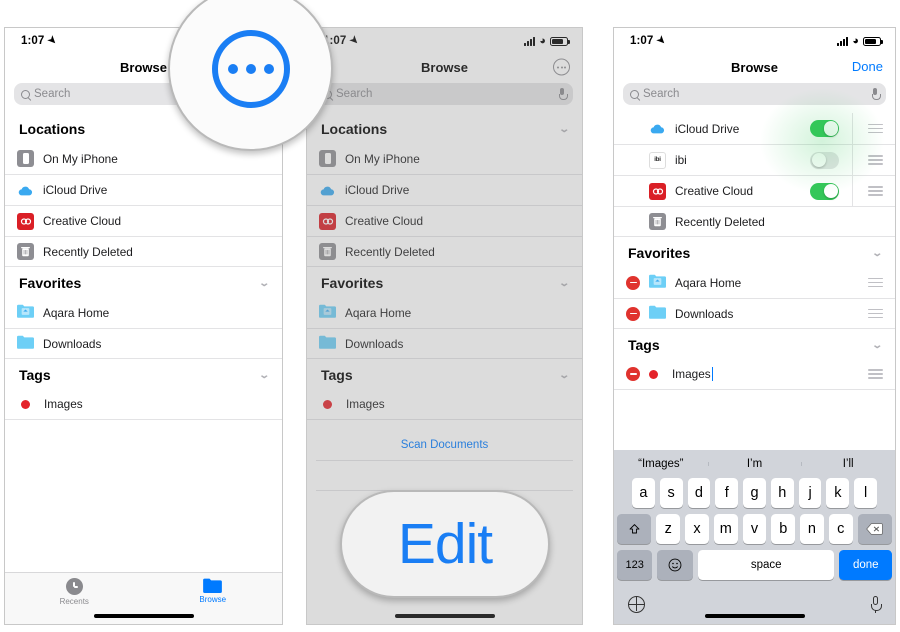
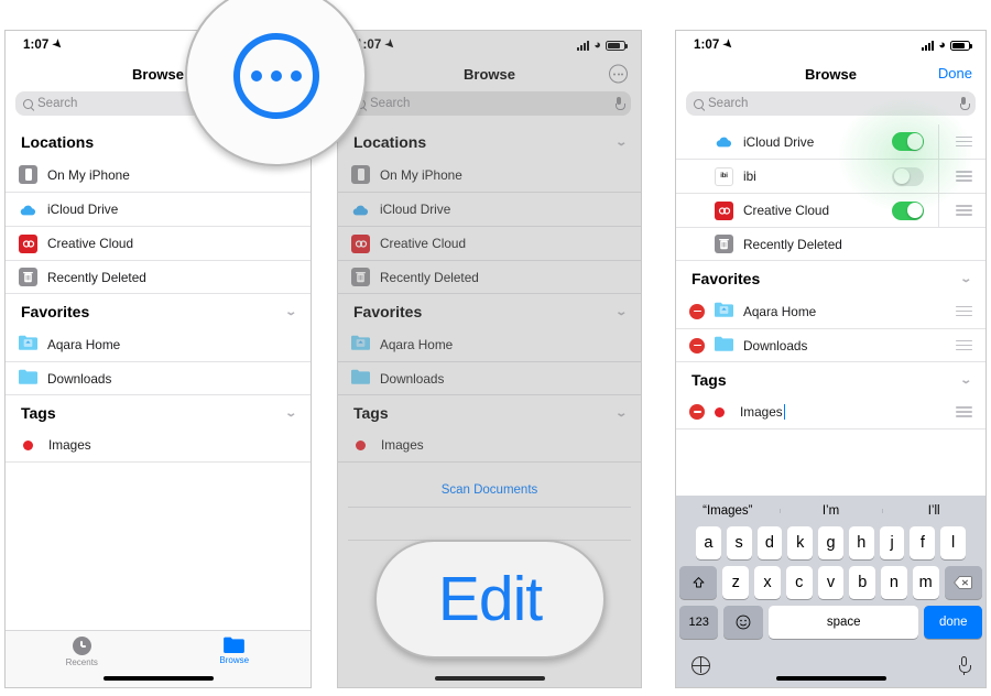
  1:07
  Browse
  Search
  Locations
  On My iPhone
  iCloud Drive
  Creative Cloud
  Recently Deleted
  Favorites
  ⌄
  Aqara Home
  Downloads
  Tags
  ⌄
  Images
  Recents
  Browse
  :07
  ◕
  Browse
  Search
  Locations
  ⌄
  On My iPhone
  iCloud Drive
  Creative Cloud
  Recently Deleted
  Favorites
  ⌄
  Aqara Home
  Downloads
  Tags
  ⌄
  Images
  Scan Documents
  Edit
  1:07
  ◕
  Browse
  Done
  Search
  iCloud Drive
  ibi
  Creative Cloud
  Recently Deleted
  Favorites
  ⌄
  Aqara Home
  Downloads
  Tags
  ⌄
  Images
  “Images”
  I’m
  I’ll
  a
  s
  d
- f
+ k
  g
  h
  j
- k
+ f
  l
  z
  x
- m
+ c
  v
  b
  n
- c
+ m
  123
  space
  done
